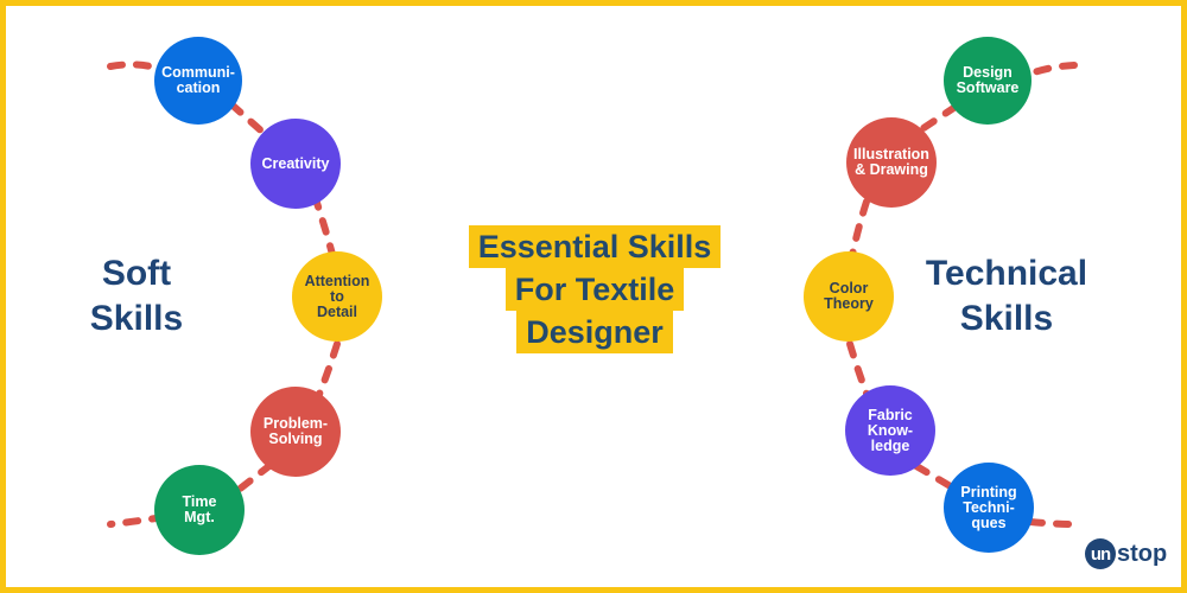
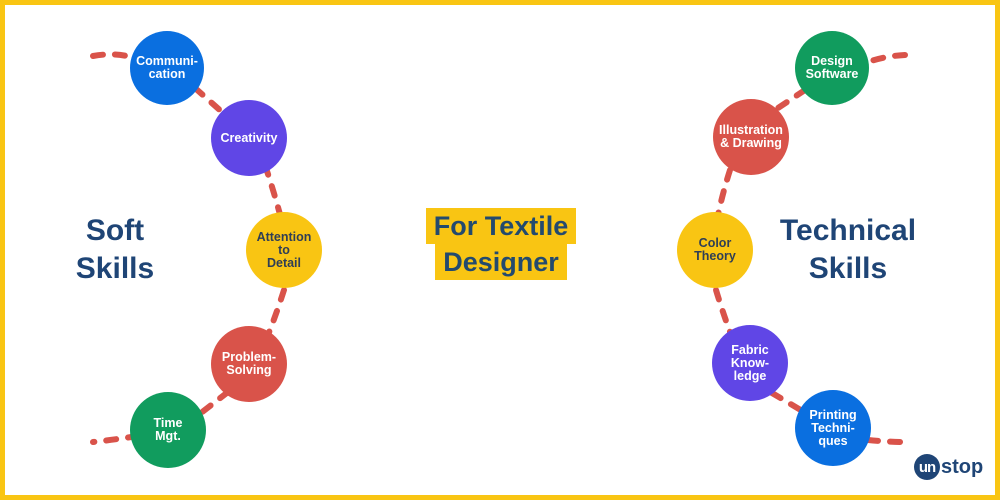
  Communi-
  cation
  Creativity
  Attention
  to
  Detail
  Problem-
  Solving
  Time
  Mgt.
  Soft
  Skills
- Essential Skills
  For Textile
  Designer
  Design
  Software
  Illustration
  & Drawing
  Color
  Theory
  Fabric
  Know-
  ledge
  Printing
  Techni-
  ques
  Technical
  Skills
  un
  stop
